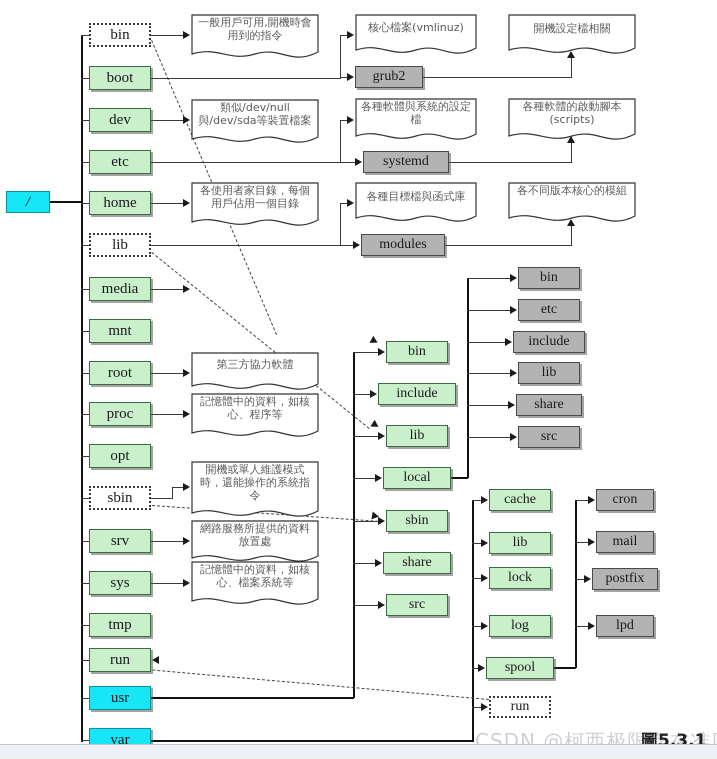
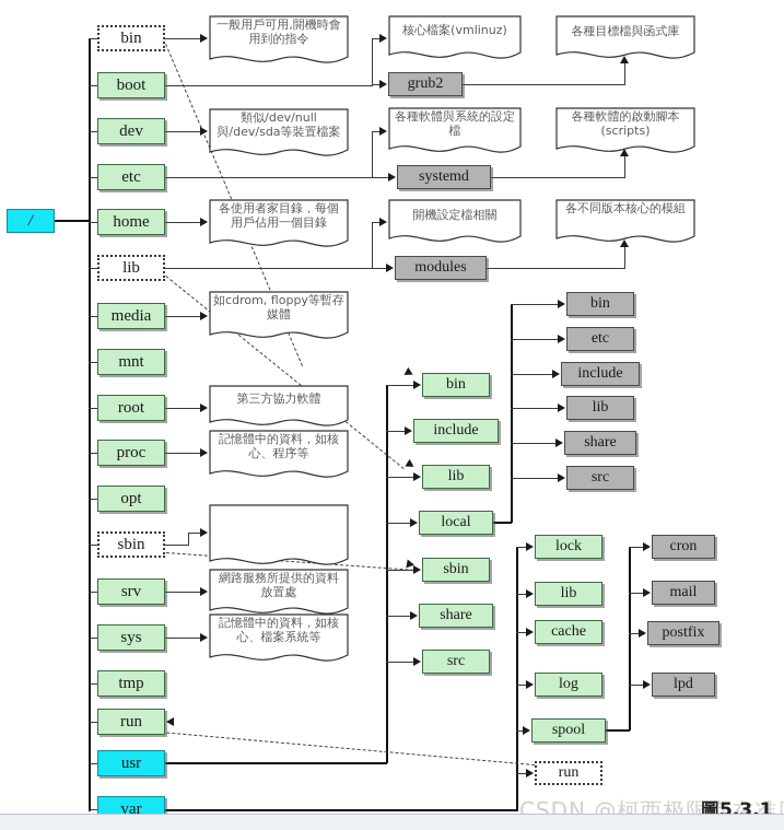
  /
  bin
  boot
  dev
  etc
  home
  lib
  media
  mnt
  root
  proc
  opt
  sbin
  srv
  sys
  tmp
  run
  usr
  var
  一般用戶可用,開機時會用到的指令
  類似/dev/null與/dev/sda等裝置檔案
  各使用者家目錄，每個用戶佔用一個目錄
+ 如cdrom, floppy等暫存媒體
  第三方協力軟體
  記憶體中的資料，如核心、程序等
- 開機或單人維護模式時，還能操作的系統指令
  網路服務所提供的資料放置處
  記憶體中的資料，如核心、檔案系統等
  核心檔案(vmlinuz)
- 開機設定檔相關
+ 各種目標檔與函式庫
  grub2
  各種軟體與系統的設定檔
  各種軟體的啟動腳本(scripts)
  systemd
- 各種目標檔與函式庫
+ 開機設定檔相關
  各不同版本核心的模組
  modules
  bin
  include
  lib
  local
  sbin
  share
  src
  bin
  etc
  include
  lib
  share
  src
- cache
+ lock
  lib
- lock
+ cache
  log
  spool
  run
  cron
  mail
  postfix
  lpd
  CSDN @柯西极限存在准
  圖5.3.1
